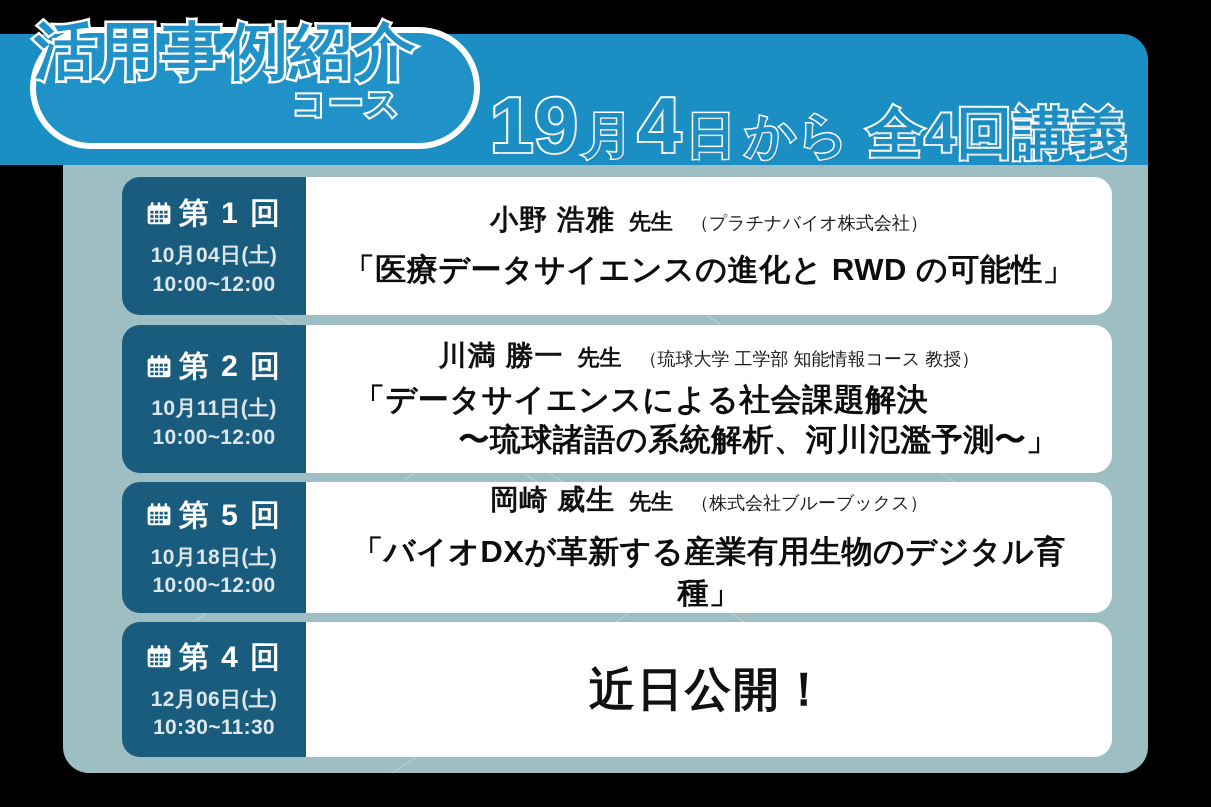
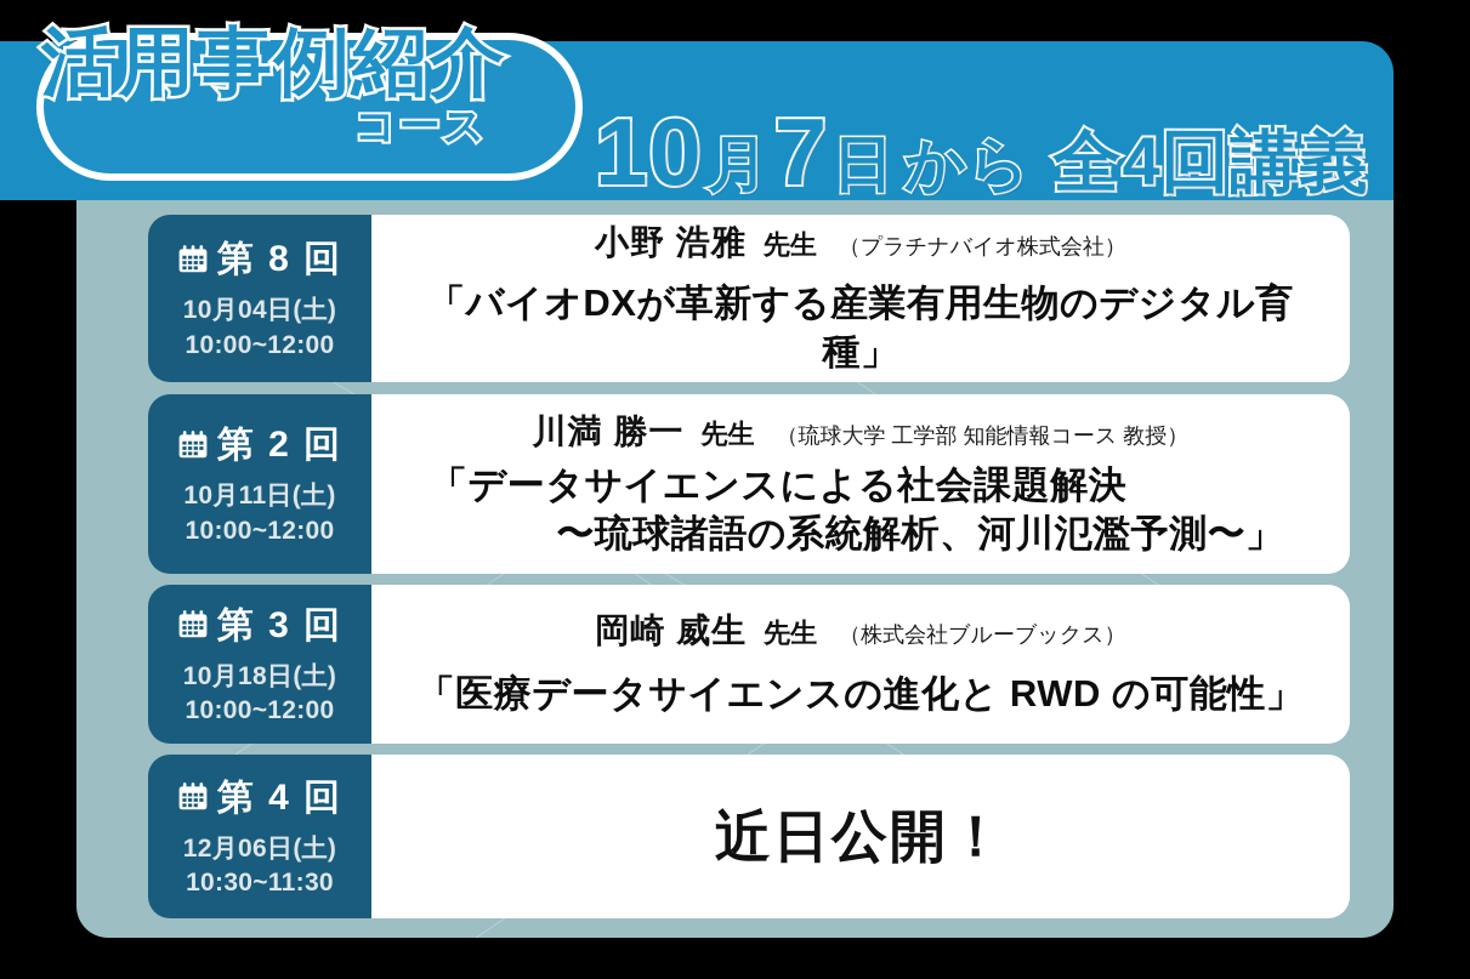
- 19
+ 10
  月
- 4
+ 7
  日
  から
  全4回講義
  活用事例紹介
  コース
- 第 1 回
+ 第 8 回
  10月04日(土)
  10:00~12:00
  小野 浩雅
  先生
  （プラチナバイオ株式会社）
- 「医療データサイエンスの進化と RWD の可能性」
+ 「バイオDXが革新する産業有用生物のデジタル育種」
  第 2 回
  10月11日(土)
  10:00~12:00
  川満 勝一
  先生
  （琉球大学 工学部 知能情報コース 教授）
  「データサイエンスによる社会課題解決
  〜琉球諸語の系統解析、河川氾濫予測〜」
- 第 5 回
+ 第 3 回
  10月18日(土)
  10:00~12:00
  岡崎 威生
  先生
  （株式会社ブルーブックス）
- 「バイオDXが革新する産業有用生物のデジタル育種」
+ 「医療データサイエンスの進化と RWD の可能性」
  第 4 回
  12月06日(土)
  10:30~11:30
  近日公開！
